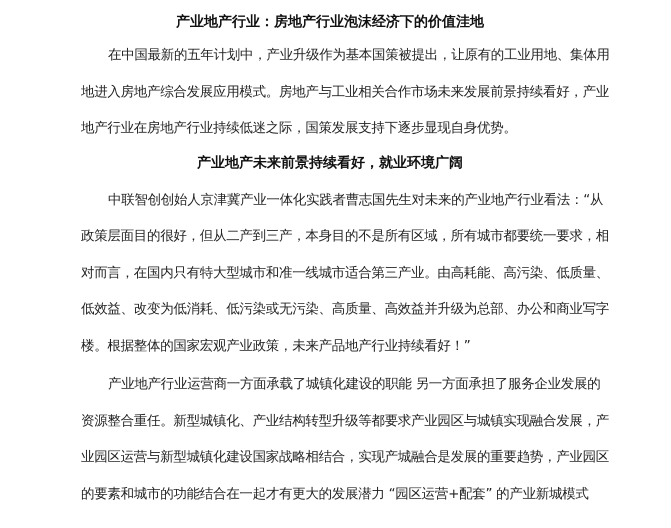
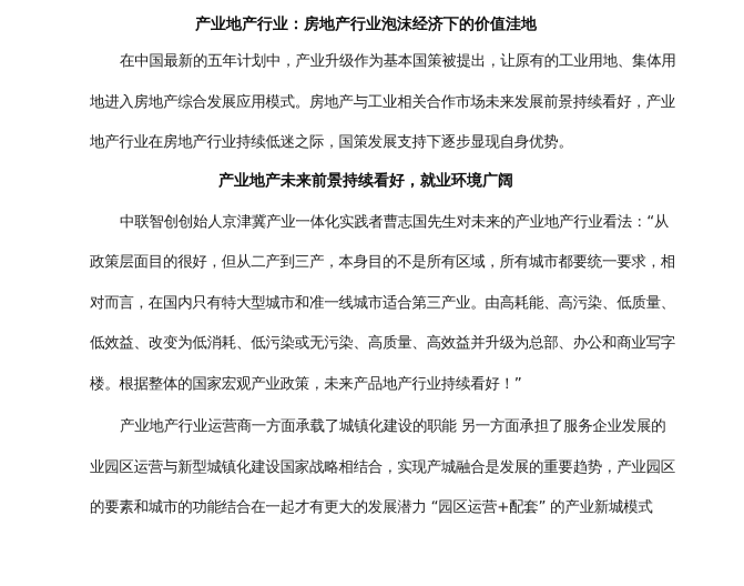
  产业地产行业：房地产行业泡沫经济下的价值洼地
  在中国最新的五年计划中，产业升级作为基本国策被提出，让原有的工业用地、集体用
  地进入房地产综合发展应用模式。房地产与工业相关合作市场未来发展前景持续看好，产业
  地产行业在房地产行业持续低迷之际，国策发展支持下逐步显现自身优势。
  产业地产未来前景持续看好，就业环境广阔
  中联智创创始人京津冀产业一体化实践者曹志国先生对未来的产业地产行业看法：“从
  政策层面目的很好，但从二产到三产，本身目的不是所有区域，所有城市都要统一要求，相
  对而言，在国内只有特大型城市和准一线城市适合第三产业。由高耗能、高污染、低质量、
  低效益、改变为低消耗、低污染或无污染、高质量、高效益并升级为总部、办公和商业写字
  楼。根据整体的国家宏观产业政策，未来产品地产行业持续看好！”
  产业地产行业运营商一方面承载了城镇化建设的职能 另一方面承担了服务企业发展的
- 资源整合重任。新型城镇化、产业结构转型升级等都要求产业园区与城镇实现融合发展，产
  业园区运营与新型城镇化建设国家战略相结合，实现产城融合是发展的重要趋势，产业园区
  的要素和城市的功能结合在一起才有更大的发展潜力 “园区运营+配套” 的产业新城模式
